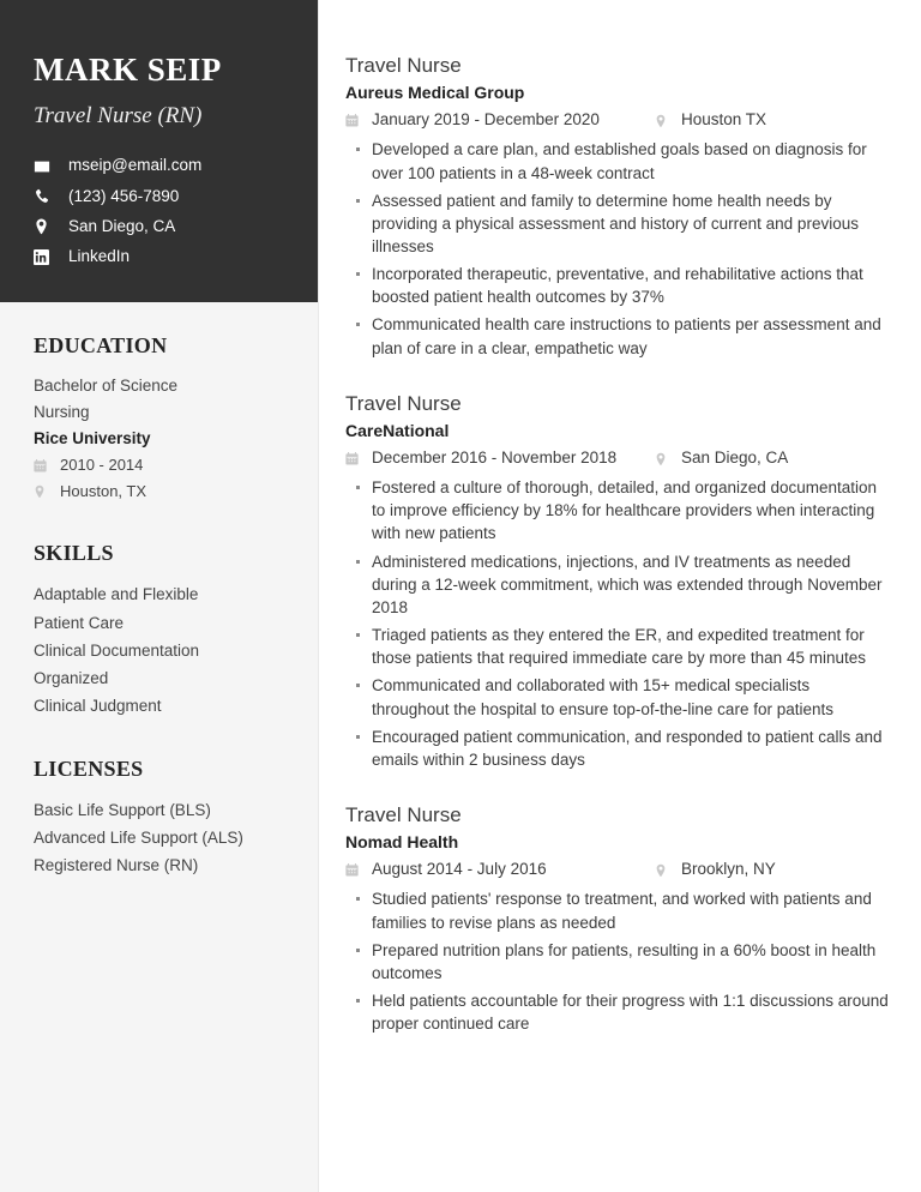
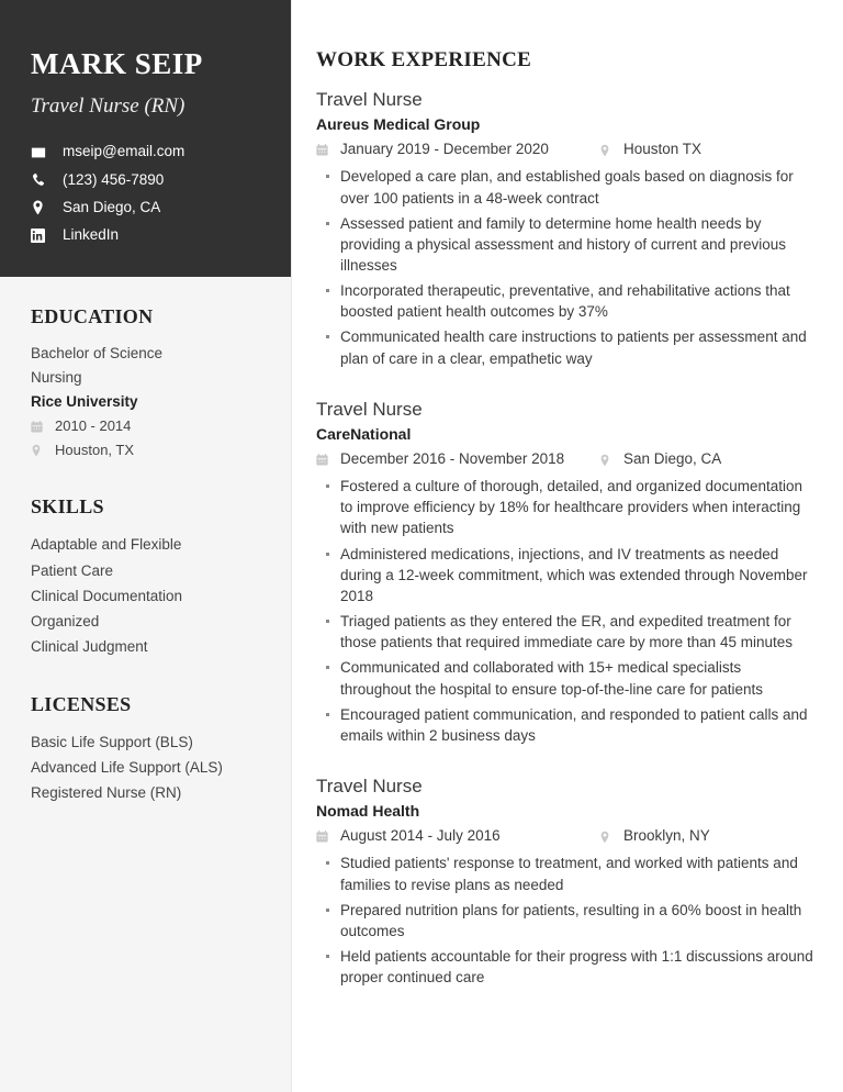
  MARK SEIP
  Travel Nurse (RN)
  mseip@email.com
  (123) 456-7890
  San Diego, CA
  LinkedIn
  EDUCATION
  Bachelor of Science
  Nursing
  Rice University
  2010 - 2014
  Houston, TX
  SKILLS
  Adaptable and Flexible
  Patient Care
  Clinical Documentation
  Organized
  Clinical Judgment
  LICENSES
  Basic Life Support (BLS)
  Advanced Life Support (ALS)
  Registered Nurse (RN)
+ WORK EXPERIENCE
  Travel Nurse
  Aureus Medical Group
  January 2019 - December 2020
  Houston TX
  Developed a care plan, and established goals based on diagnosis for over 100 patients in a 48-week contract
  Assessed patient and family to determine home health needs by providing a physical assessment and history of current and previous illnesses
  Incorporated therapeutic, preventative, and rehabilitative actions that boosted patient health outcomes by 37%
  Communicated health care instructions to patients per assessment and plan of care in a clear, empathetic way
  Travel Nurse
  CareNational
  December 2016 - November 2018
  San Diego, CA
  Fostered a culture of thorough, detailed, and organized documentation to improve efficiency by 18% for healthcare providers when interacting with new patients
  Administered medications, injections, and IV treatments as needed during a 12-week commitment, which was extended through November 2018
  Triaged patients as they entered the ER, and expedited treatment for those patients that required immediate care by more than 45 minutes
  Communicated and collaborated with 15+ medical specialists throughout the hospital to ensure top-of-the-line care for patients
  Encouraged patient communication, and responded to patient calls and emails within 2 business days
  Travel Nurse
  Nomad Health
  August 2014 - July 2016
  Brooklyn, NY
  Studied patients' response to treatment, and worked with patients and families to revise plans as needed
  Prepared nutrition plans for patients, resulting in a 60% boost in health outcomes
  Held patients accountable for their progress with 1:1 discussions around proper continued care
